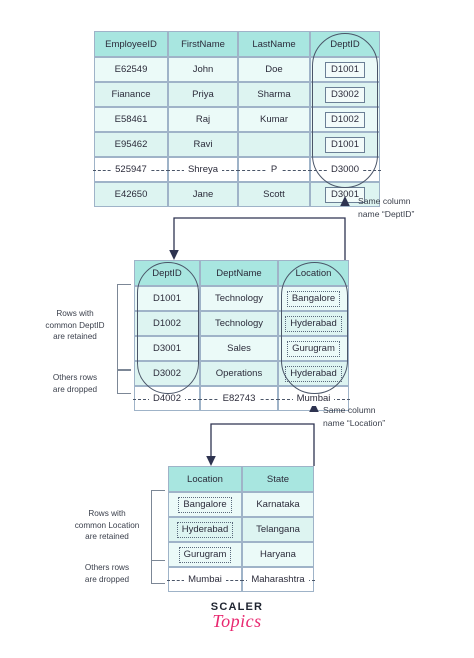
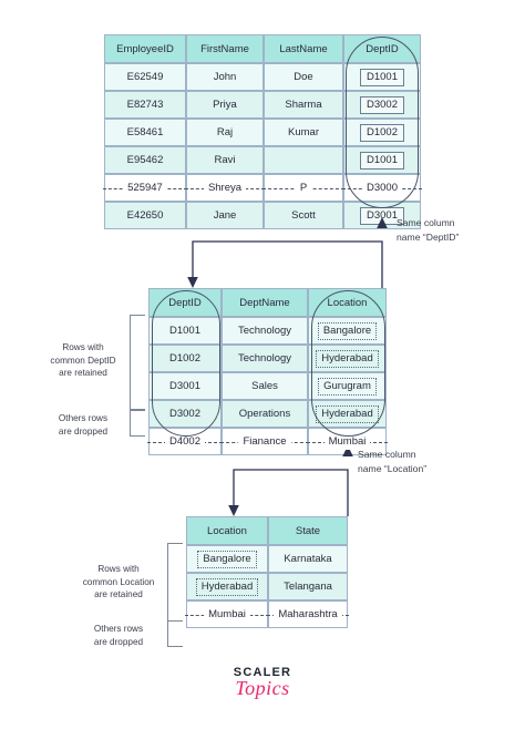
  EmployeeID	FirstName	LastName	DeptID
  E62549	John	Doe	D1001
- Fianance	Priya	Sharma	D3002
+ E82743	Priya	Sharma	D3002
  E58461	Raj	Kumar	D1002
  E95462	Ravi		D1001
  525947	Shreya	P	D3000
  E42650	Jane	Scott	D3001
  Same column
  name “DeptID”
  DeptID	DeptName	Location
  D1001	Technology	Bangalore
  D1002	Technology	Hyderabad
  D3001	Sales	Gurugram
  D3002	Operations	Hyderabad
- D4002	E82743	Mumbai
+ D4002	Fianance	Mumbai
  Rows with
  common DeptID
  are retained
  Others rows
  are dropped
  Same column
  name “Location”
  Location	State
  Bangalore	Karnataka
  Hyderabad	Telangana
- Gurugram	Haryana
  Mumbai	Maharashtra
  Rows with
  common Location
  are retained
  Others rows
  are dropped
  SCALER
  Topics
